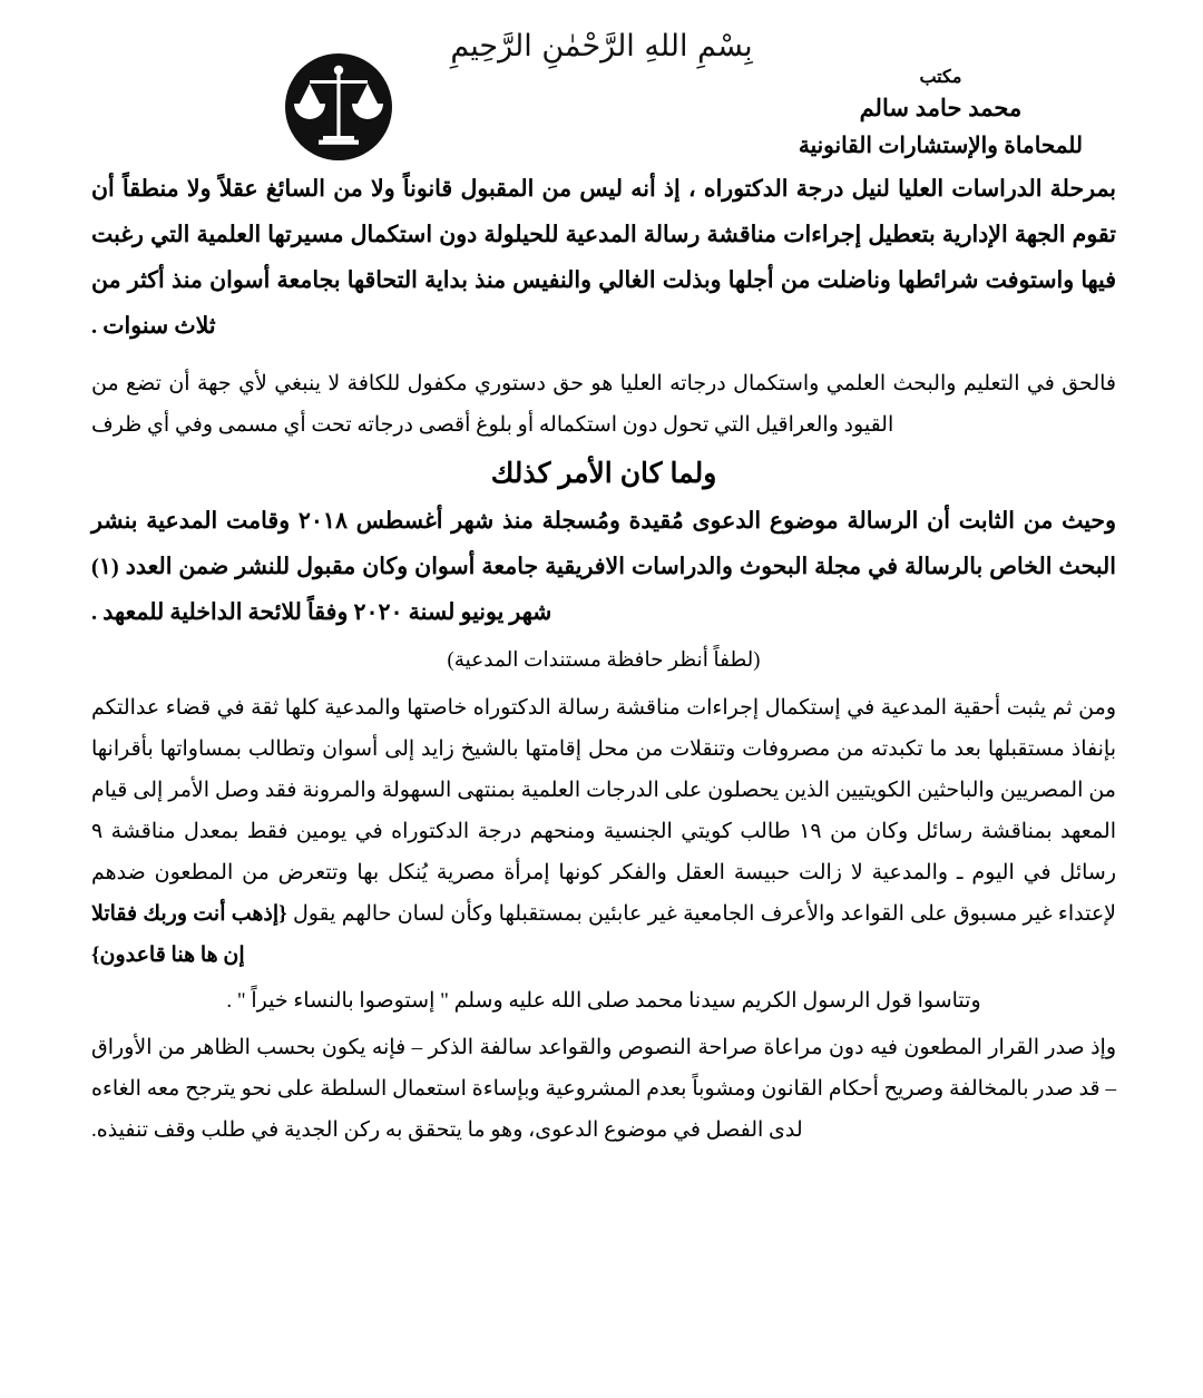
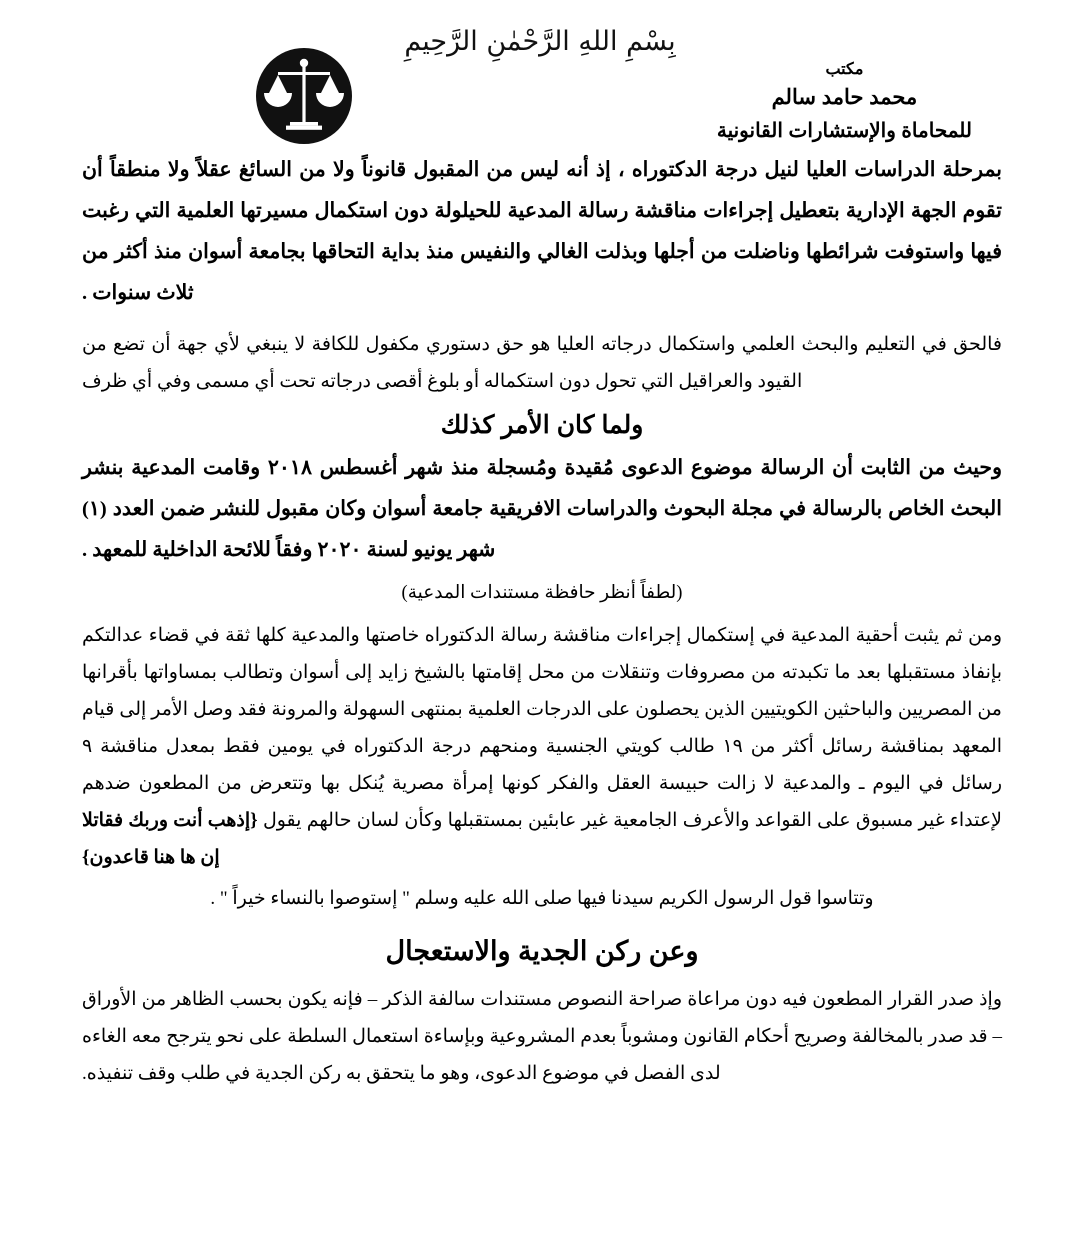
  بِسْمِ اللهِ الرَّحْمٰنِ الرَّحِيمِ
  مكتب
  محمد حامد سالم
  للمحاماة والإستشارات القانونية
  بمرحلة الدراسات العليا لنيل درجة الدكتوراه ، إذ أنه ليس من المقبول قانوناً ولا من السائغ عقلاً ولا منطقاً أن تقوم الجهة الإدارية بتعطيل إجراءات مناقشة رسالة المدعية للحيلولة دون استكمال مسيرتها العلمية التي رغبت فيها واستوفت شرائطها وناضلت من أجلها وبذلت الغالي والنفيس منذ بداية التحاقها بجامعة أسوان منذ أكثر من ثلاث سنوات .
  فالحق في التعليم والبحث العلمي واستكمال درجاته العليا هو حق دستوري مكفول للكافة لا ينبغي لأي جهة أن تضع من القيود والعراقيل التي تحول دون استكماله أو بلوغ أقصى درجاته تحت أي مسمى وفي أي ظرف
  ولما كان الأمر كذلك
  وحيث من الثابت أن الرسالة موضوع الدعوى مُقيدة ومُسجلة منذ شهر أغسطس ٢٠١٨ وقامت المدعية بنشر البحث الخاص بالرسالة في مجلة البحوث والدراسات الافريقية جامعة أسوان وكان مقبول للنشر ضمن العدد (١) شهر يونيو لسنة ٢٠٢٠ وفقاً للائحة الداخلية للمعهد .
  (لطفاً أنظر حافظة مستندات المدعية)
- ومن ثم يثبت أحقية المدعية في إستكمال إجراءات مناقشة رسالة الدكتوراه خاصتها والمدعية كلها ثقة في قضاء عدالتكم بإنفاذ مستقبلها بعد ما تكبدته من مصروفات وتنقلات من محل إقامتها بالشيخ زايد إلى أسوان وتطالب بمساواتها بأقرانها من المصريين والباحثين الكويتيين الذين يحصلون على الدرجات العلمية بمنتهى السهولة والمرونة فقد وصل الأمر إلى قيام المعهد بمناقشة رسائل وكان من ١٩ طالب كويتي الجنسية ومنحهم درجة الدكتوراه في يومين فقط بمعدل مناقشة ٩ رسائل في اليوم ـ والمدعية لا زالت حبيسة العقل والفكر كونها إمرأة مصرية يُنكل بها وتتعرض من المطعون ضدهم لإعتداء غير مسبوق على القواعد والأعرف الجامعية غير عابئين بمستقبلها وكأن لسان حالهم يقول {إذهب أنت وربك فقاتلا إن ها هنا قاعدون}
+ ومن ثم يثبت أحقية المدعية في إستكمال إجراءات مناقشة رسالة الدكتوراه خاصتها والمدعية كلها ثقة في قضاء عدالتكم بإنفاذ مستقبلها بعد ما تكبدته من مصروفات وتنقلات من محل إقامتها بالشيخ زايد إلى أسوان وتطالب بمساواتها بأقرانها من المصريين والباحثين الكويتيين الذين يحصلون على الدرجات العلمية بمنتهى السهولة والمرونة فقد وصل الأمر إلى قيام المعهد بمناقشة رسائل أكثر من ١٩ طالب كويتي الجنسية ومنحهم درجة الدكتوراه في يومين فقط بمعدل مناقشة ٩ رسائل في اليوم ـ والمدعية لا زالت حبيسة العقل والفكر كونها إمرأة مصرية يُنكل بها وتتعرض من المطعون ضدهم لإعتداء غير مسبوق على القواعد والأعرف الجامعية غير عابئين بمستقبلها وكأن لسان حالهم يقول {إذهب أنت وربك فقاتلا إن ها هنا قاعدون}
- وتتاسوا قول الرسول الكريم سيدنا محمد صلى الله عليه وسلم " إستوصوا بالنساء خيراً " .
+ وتتاسوا قول الرسول الكريم سيدنا فيها صلى الله عليه وسلم " إستوصوا بالنساء خيراً " .
+ وعن ركن الجدية والاستعجال
- وإذ صدر القرار المطعون فيه دون مراعاة صراحة النصوص والقواعد سالفة الذكر – فإنه يكون بحسب الظاهر من الأوراق – قد صدر بالمخالفة وصريح أحكام القانون ومشوباً بعدم المشروعية وبإساءة استعمال السلطة على نحو يترجح معه الغاءه لدى الفصل في موضوع الدعوى، وهو ما يتحقق به ركن الجدية في طلب وقف تنفيذه.
+ وإذ صدر القرار المطعون فيه دون مراعاة صراحة النصوص مستندات سالفة الذكر – فإنه يكون بحسب الظاهر من الأوراق – قد صدر بالمخالفة وصريح أحكام القانون ومشوباً بعدم المشروعية وبإساءة استعمال السلطة على نحو يترجح معه الغاءه لدى الفصل في موضوع الدعوى، وهو ما يتحقق به ركن الجدية في طلب وقف تنفيذه.
